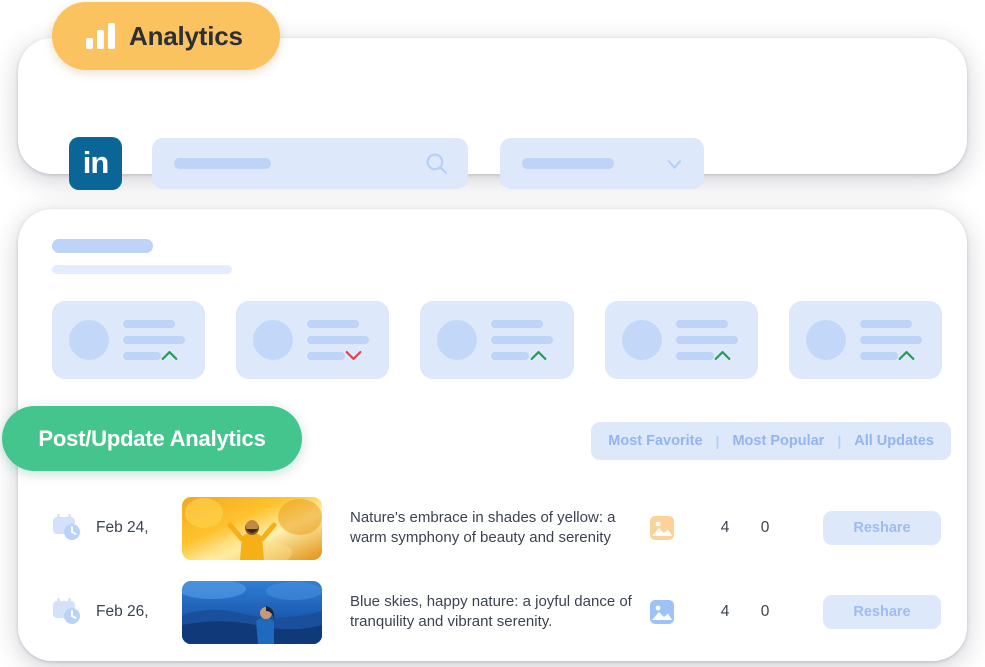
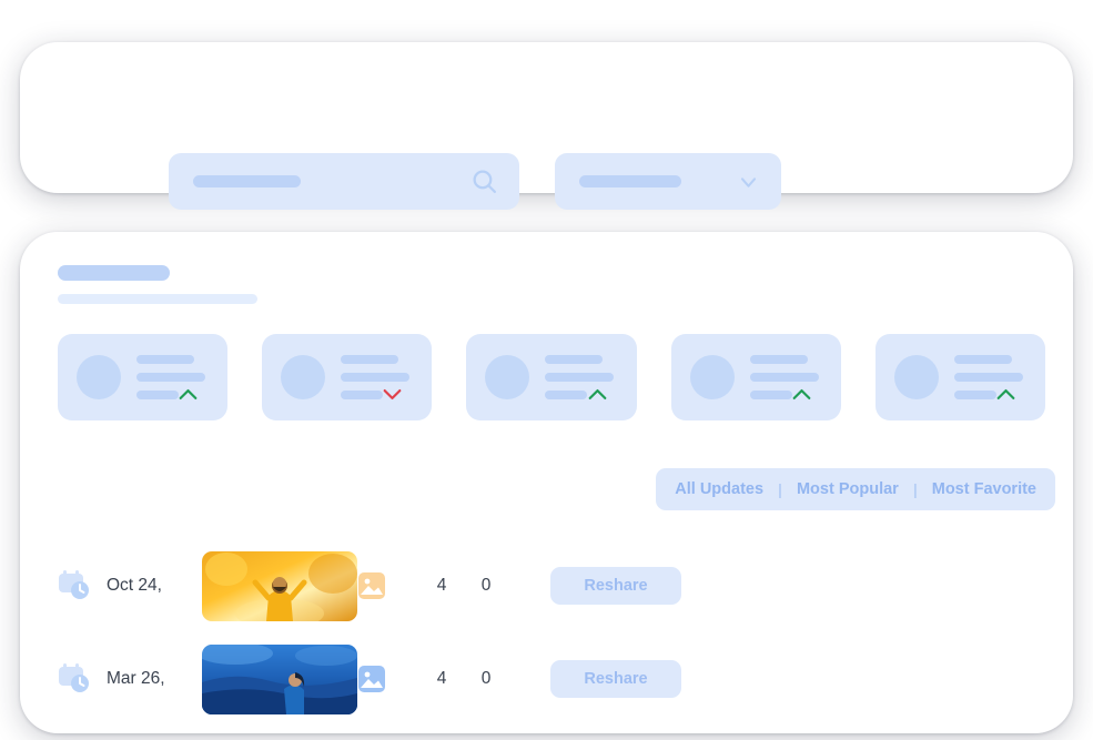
- in
- Analytics
- Post/Update Analytics
- Most Favorite
+ All Updates
  |
  Most Popular
  |
- All Updates
+ Most Favorite
- Feb 24,
+ Oct 24,
- Nature's embrace in shades of yellow: a warm symphony of beauty and serenity
  4
  0
  Reshare
- Feb 26,
+ Mar 26,
- Blue skies, happy nature: a joyful dance of tranquility and vibrant serenity.
  4
  0
  Reshare
